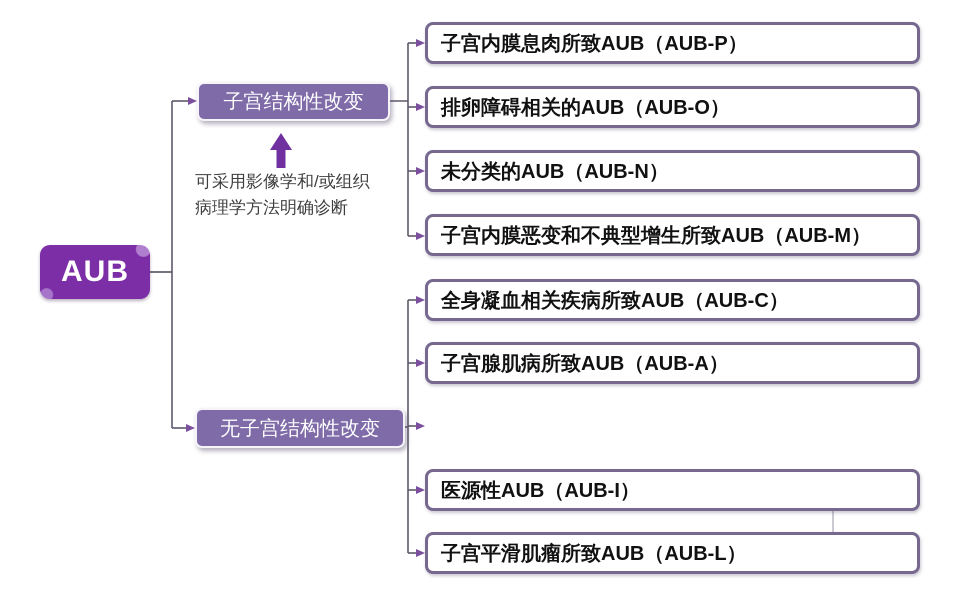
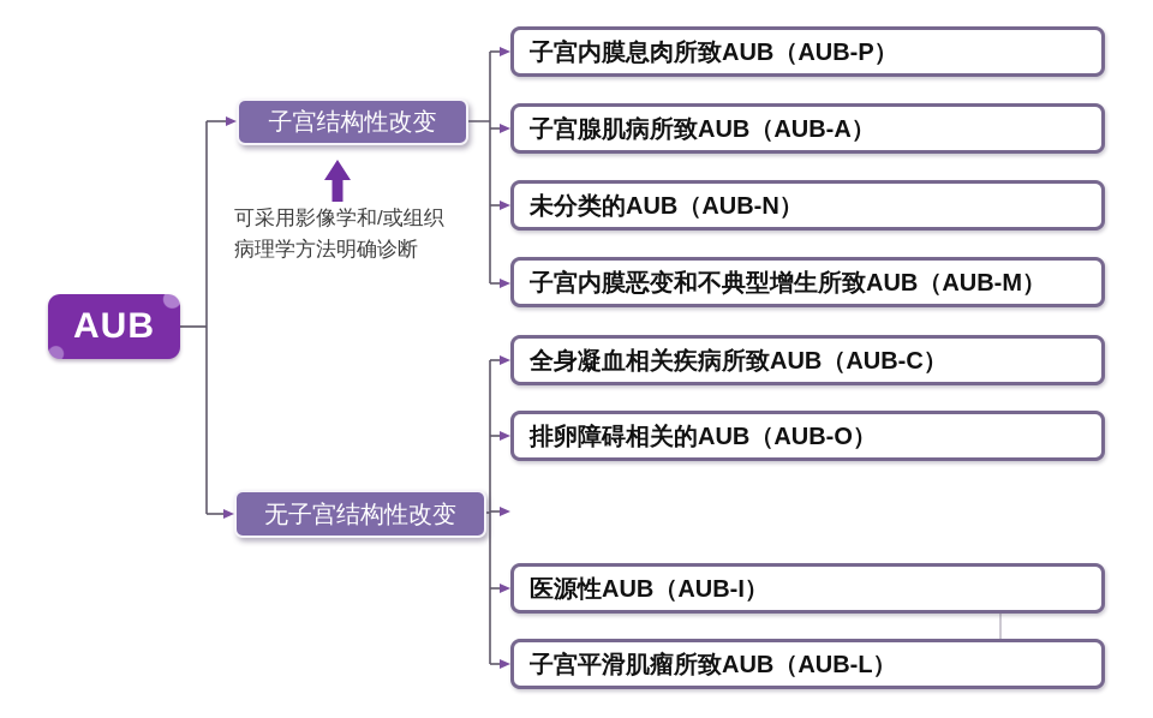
  AUB
  子宫结构性改变
  无子宫结构性改变
  可采用影像学和/或组织
  病理学方法明确诊断
  子宫内膜息肉所致AUB（AUB-P）
- 排卵障碍相关的AUB（AUB-O）
+ 子宫腺肌病所致AUB（AUB-A）
  未分类的AUB（AUB-N）
  子宫内膜恶变和不典型增生所致AUB（AUB-M）
  全身凝血相关疾病所致AUB（AUB-C）
- 子宫腺肌病所致AUB（AUB-A）
+ 排卵障碍相关的AUB（AUB-O）
  医源性AUB（AUB-I）
  子宫平滑肌瘤所致AUB（AUB-L）
